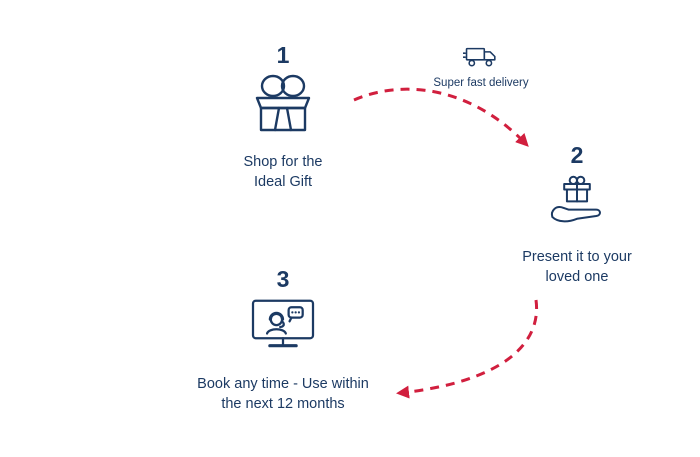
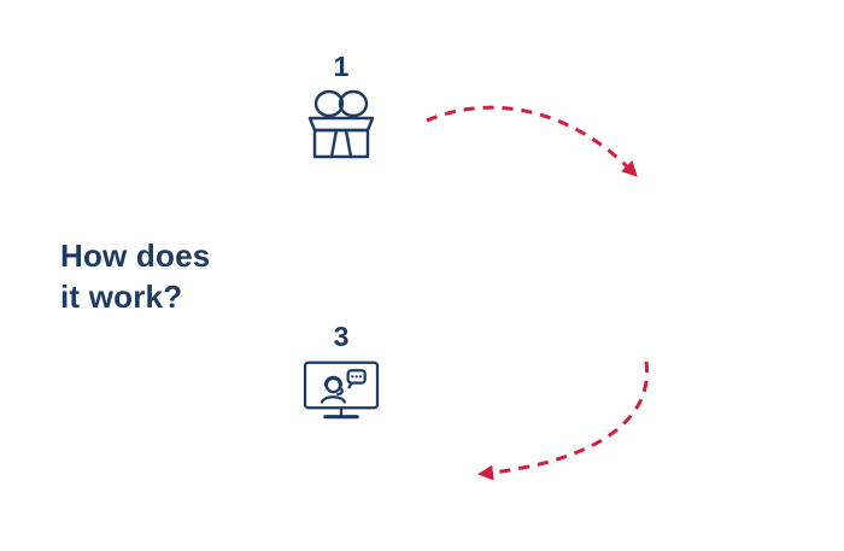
+ How does
+ it work?
  1
- Shop for the
- Ideal Gift
- Super fast delivery
- 2
- Present it to your
- loved one
  3
- Book any time - Use within
- the next 12 months
